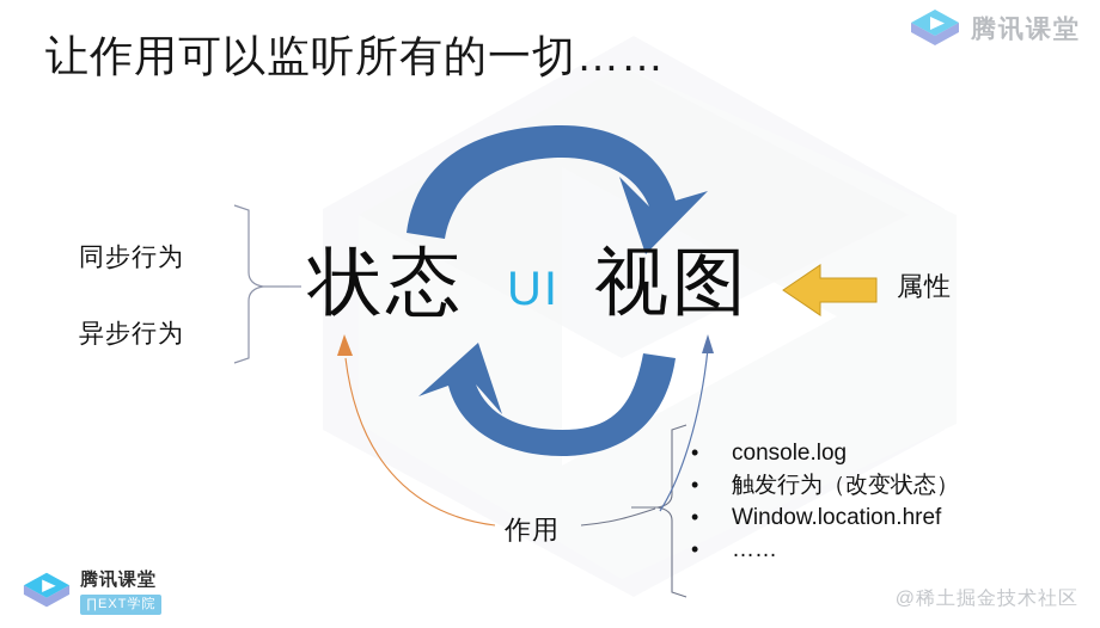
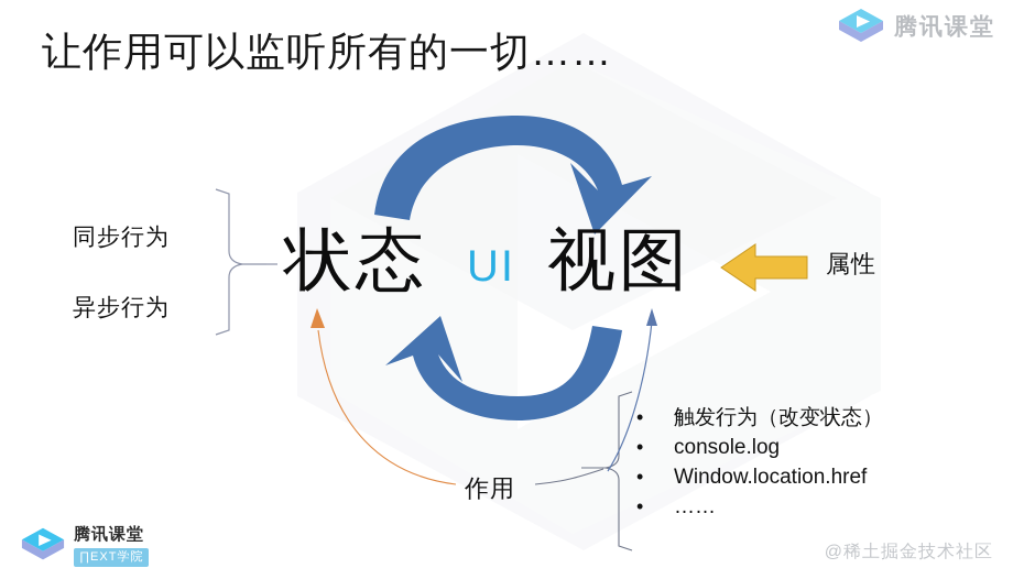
  让作用可以监听所有的一切……
  腾讯课堂
  状态
  UI
  视图
  同步行为
  异步行为
  属性
  作用
  •
- console.log
+ 触发行为（改变状态）
  •
- 触发行为（改变状态）
+ console.log
  •
  Window.location.href
  •
  ……
  腾讯课堂
  ∏EXT学院
  @稀土掘金技术社区
